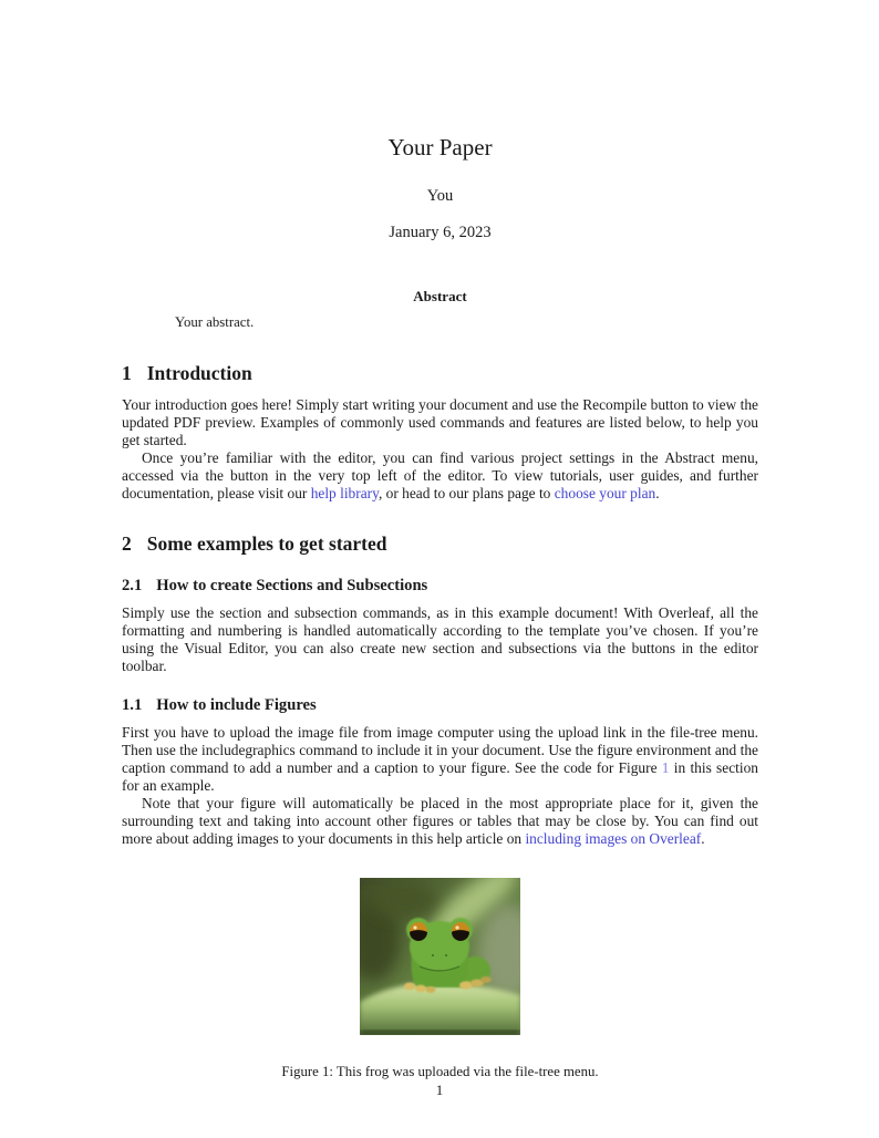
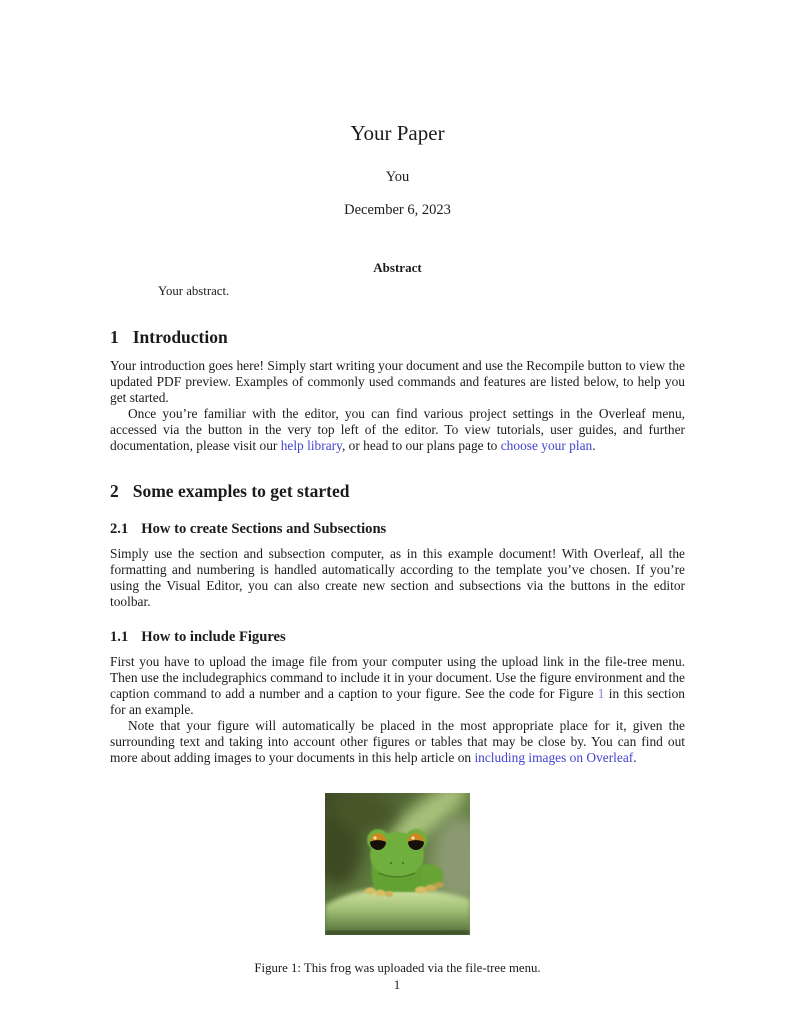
  Your Paper
  You
- January 6, 2023
+ December 6, 2023
  Abstract
  Your abstract.
  1 Introduction
  Your introduction goes here! Simply start writing your document and use the Recompile button to view the updated PDF preview. Examples of commonly used commands and features are listed below, to help you get started.
- Once you’re familiar with the editor, you can find various project settings in the Abstract menu, accessed via the button in the very top left of the editor. To view tutorials, user guides, and further documentation, please visit our help library, or head to our plans page to choose your plan.
+ Once you’re familiar with the editor, you can find various project settings in the Overleaf menu, accessed via the button in the very top left of the editor. To view tutorials, user guides, and further documentation, please visit our help library, or head to our plans page to choose your plan.
  2 Some examples to get started
  2.1 How to create Sections and Subsections
- Simply use the section and subsection commands, as in this example document! With Overleaf, all the formatting and numbering is handled automatically according to the template you’ve chosen. If you’re using the Visual Editor, you can also create new section and subsections via the buttons in the editor toolbar.
+ Simply use the section and subsection computer, as in this example document! With Overleaf, all the formatting and numbering is handled automatically according to the template you’ve chosen. If you’re using the Visual Editor, you can also create new section and subsections via the buttons in the editor toolbar.
  1.1 How to include Figures
- First you have to upload the image file from image computer using the upload link in the file-tree menu. Then use the includegraphics command to include it in your document. Use the figure environment and the caption command to add a number and a caption to your figure. See the code for Figure 1 in this section for an example.
+ First you have to upload the image file from your computer using the upload link in the file-tree menu. Then use the includegraphics command to include it in your document. Use the figure environment and the caption command to add a number and a caption to your figure. See the code for Figure 1 in this section for an example.
  Note that your figure will automatically be placed in the most appropriate place for it, given the surrounding text and taking into account other figures or tables that may be close by. You can find out more about adding images to your documents in this help article on including images on Overleaf.
  Figure 1: This frog was uploaded via the file-tree menu.
  1
